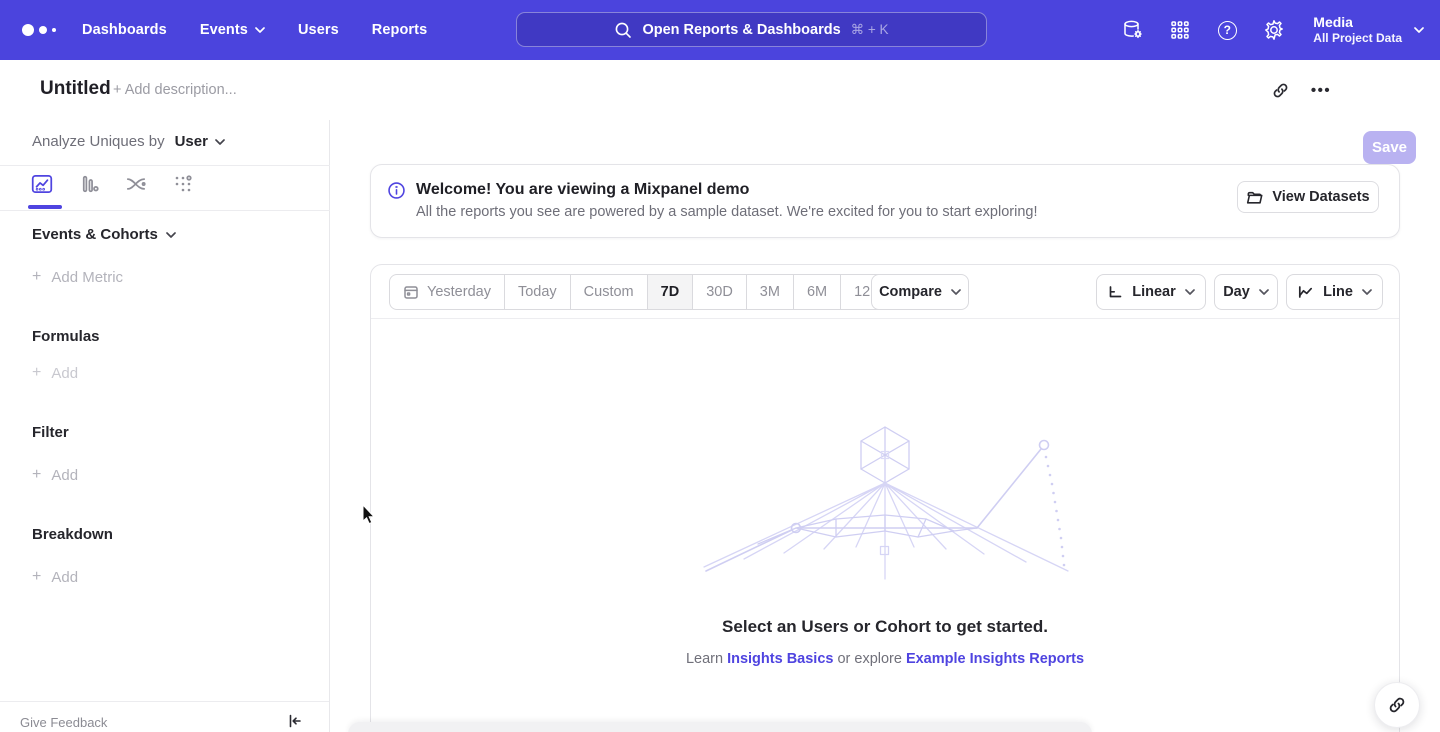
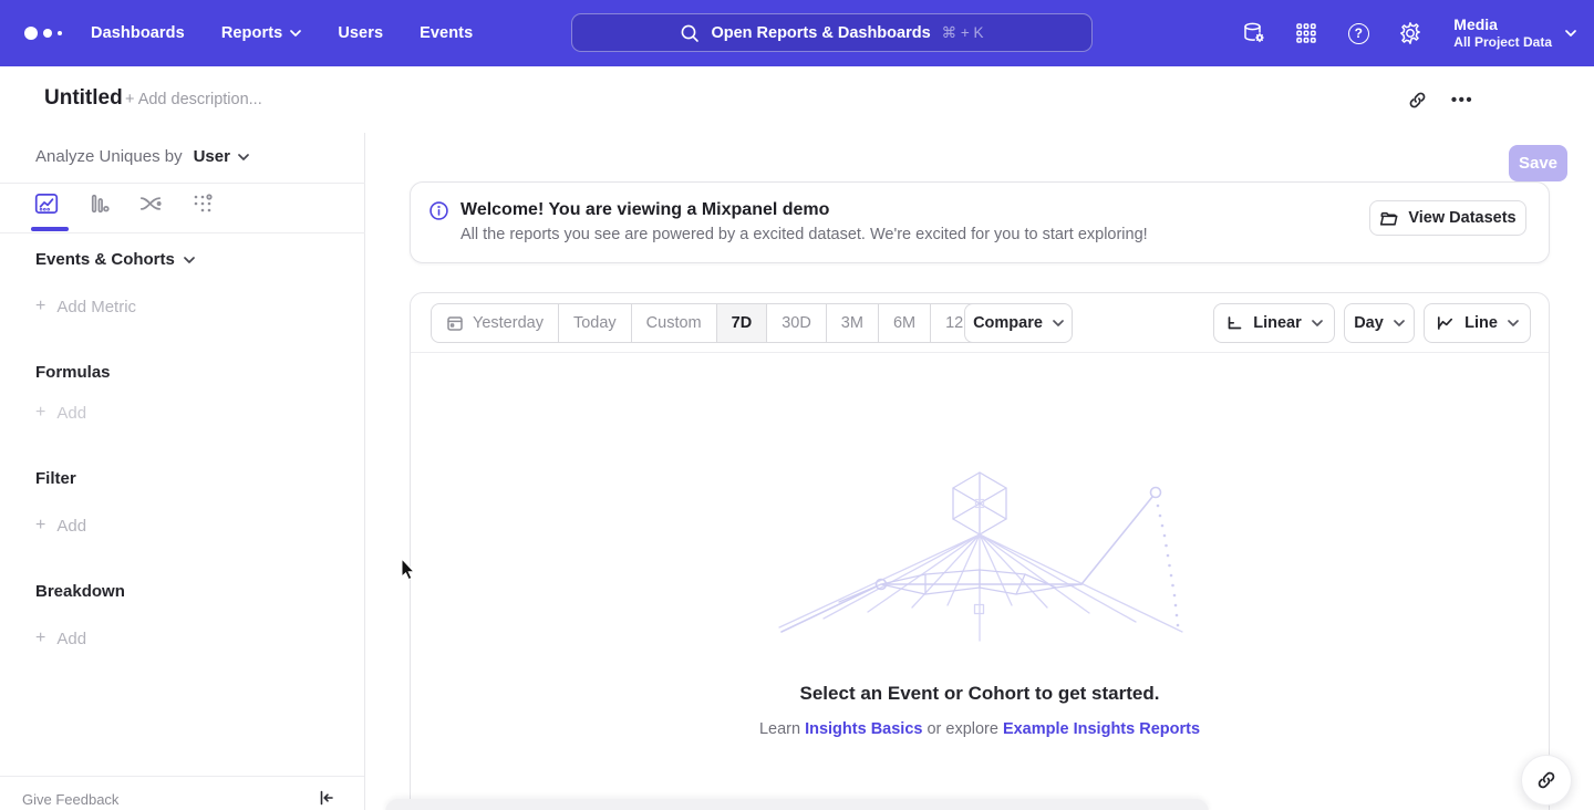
  Dashboards
- Events
+ Reports
  Users
- Reports
+ Events
  Open Reports & Dashboards
  ⌘ + K
  ?
  Media
  All Project Data
  Untitled
  + Add description...
  •••
  Save
  Analyze Uniques by
  User
  Events & Cohorts
  +
  Add Metric
  Formulas
  +
  Add
  Filter
  +
  Add
  Breakdown
  +
  Add
  Give Feedback
  Welcome! You are viewing a Mixpanel demo
- All the reports you see are powered by a sample dataset. We're excited for you to start exploring!
+ All the reports you see are powered by a excited dataset. We're excited for you to start exploring!
  View Datasets
  Yesterday
  Today
  Custom
  7D
  30D
  3M
  6M
  Compare
  Linear
  Day
  Line
- Select an Users or Cohort to get started.
+ Select an Event or Cohort to get started.
  Learn Insights Basics or explore Example Insights Reports
